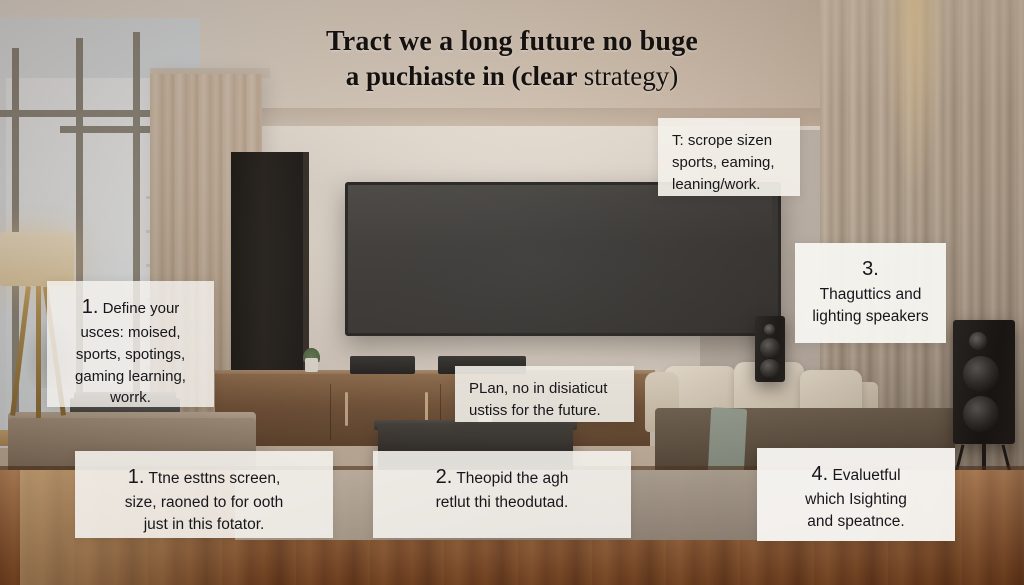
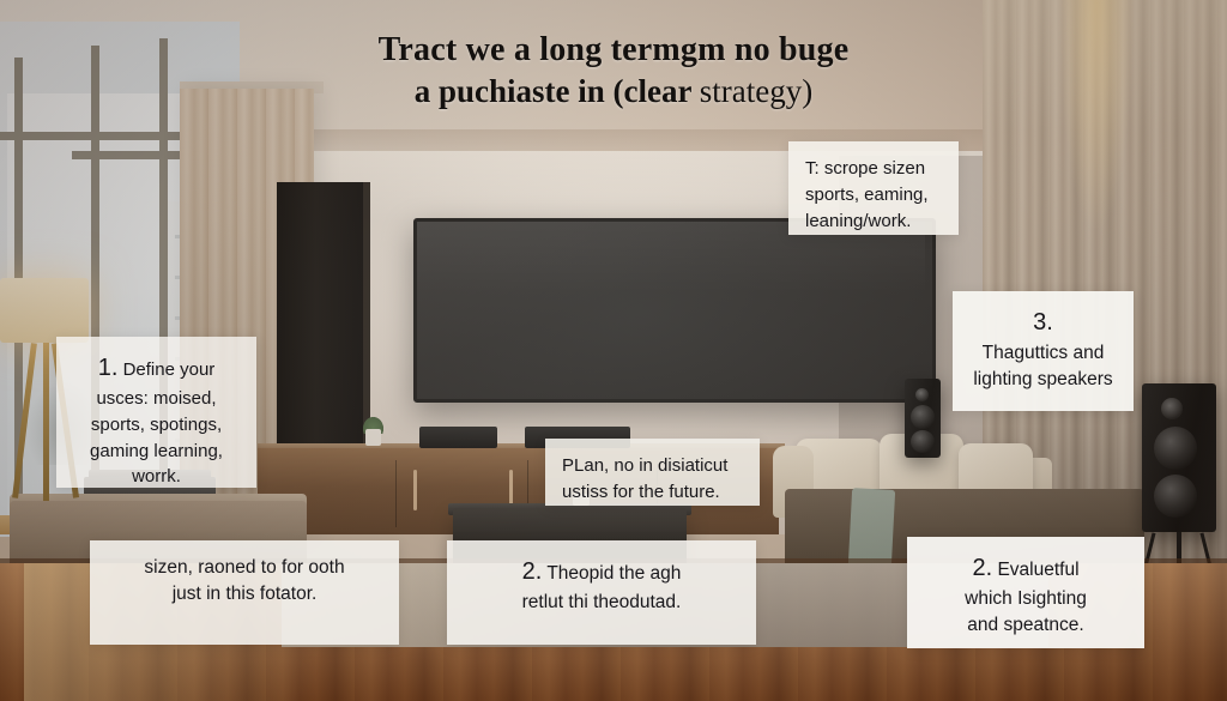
- Tract we a long future no buge
+ Tract we a long termgm no buge
  a puchiaste in (clear strategy)
  T: scrope sizen
  sports, eaming,
  leaning/work.
  1. Define your
  usces: moised,
  sports, spotings,
  gaming learning,
  worrk.
  3.
  Thaguttics and
  lighting speakers
  PLan, no in disiaticut
  ustiss for the future.
- 1. Ttne esttns screen,
- size, raoned to for ooth
+ sizen, raoned to for ooth
  just in this fotator.
  2. Theopid the agh
  retlut thi theodutad.
- 4. Evaluetful
+ 2. Evaluetful
  which Isighting
  and speatnce.
